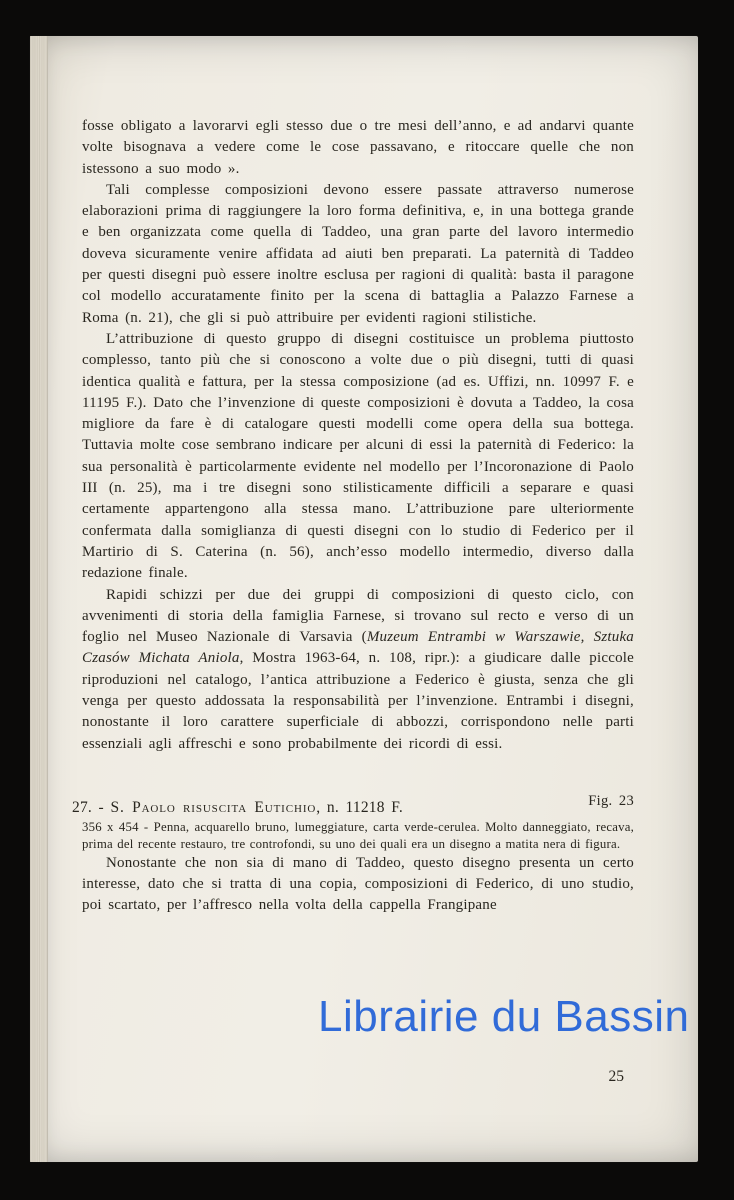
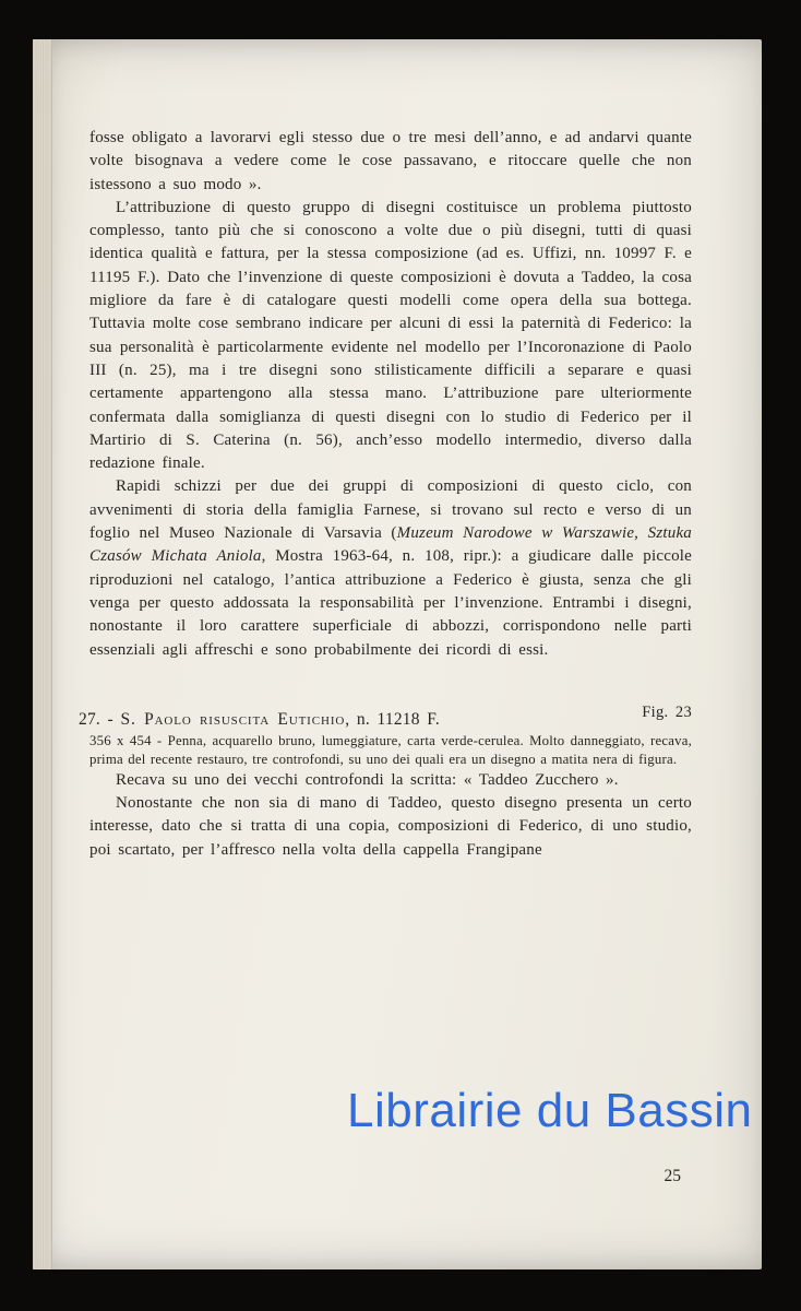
  fosse obligato a lavorarvi egli stesso due o tre mesi dell’anno, e ad andarvi quante volte bisognava a vedere come le cose passavano, e ritoccare quelle che non istessono a suo modo ».
- Tali complesse composizioni devono essere passate attraverso numerose elaborazioni prima di raggiungere la loro forma definitiva, e, in una bottega grande e ben organizzata come quella di Taddeo, una gran parte del lavoro intermedio doveva sicuramente venire affidata ad aiuti ben preparati. La paternità di Taddeo per questi disegni può essere inoltre esclusa per ragioni di qualità: basta il paragone col modello accuratamente finito per la scena di battaglia a Palazzo Farnese a Roma (n. 21), che gli si può attribuire per evidenti ragioni stilistiche.
  L’attribuzione di questo gruppo di disegni costituisce un problema piuttosto complesso, tanto più che si conoscono a volte due o più disegni, tutti di quasi identica qualità e fattura, per la stessa composizione (ad es. Uffizi, nn. 10997 F. e 11195 F.). Dato che l’invenzione di queste composizioni è dovuta a Taddeo, la cosa migliore da fare è di catalogare questi modelli come opera della sua bottega. Tuttavia molte cose sembrano indicare per alcuni di essi la paternità di Federico: la sua personalità è particolarmente evidente nel modello per l’Incoronazione di Paolo III (n. 25), ma i tre disegni sono stilisticamente difficili a separare e quasi certamente appartengono alla stessa mano. L’attribuzione pare ulteriormente confermata dalla somiglianza di questi disegni con lo studio di Federico per il Martirio di S. Caterina (n. 56), anch’esso modello intermedio, diverso dalla redazione finale.
- Rapidi schizzi per due dei gruppi di composizioni di questo ciclo, con avvenimenti di storia della famiglia Farnese, si trovano sul recto e verso di un foglio nel Museo Nazionale di Varsavia (Muzeum Entrambi w Warszawie, Sztuka Czasów Michata Aniola, Mostra 1963-64, n. 108, ripr.): a giudicare dalle piccole riproduzioni nel catalogo, l’antica attribuzione a Federico è giusta, senza che gli venga per questo addossata la responsabilità per l’invenzione. Entrambi i disegni, nonostante il loro carattere superficiale di abbozzi, corrispondono nelle parti essenziali agli affreschi e sono probabilmente dei ricordi di essi.
+ Rapidi schizzi per due dei gruppi di composizioni di questo ciclo, con avvenimenti di storia della famiglia Farnese, si trovano sul recto e verso di un foglio nel Museo Nazionale di Varsavia (Muzeum Narodowe w Warszawie, Sztuka Czasów Michata Aniola, Mostra 1963-64, n. 108, ripr.): a giudicare dalle piccole riproduzioni nel catalogo, l’antica attribuzione a Federico è giusta, senza che gli venga per questo addossata la responsabilità per l’invenzione. Entrambi i disegni, nonostante il loro carattere superficiale di abbozzi, corrispondono nelle parti essenziali agli affreschi e sono probabilmente dei ricordi di essi.
  27. - S. Paolo risuscita Eutichio, n. 11218 F.
  Fig. 23
  356 x 454 - Penna, acquarello bruno, lumeggiature, carta verde-cerulea. Molto danneggiato, recava, prima del recente restauro, tre controfondi, su uno dei quali era un disegno a matita nera di figura.
+ Recava su uno dei vecchi controfondi la scritta: « Taddeo Zucchero ».
  Nonostante che non sia di mano di Taddeo, questo disegno presenta un certo interesse, dato che si tratta di una copia, composizioni di Federico, di uno studio, poi scartato, per l’affresco nella volta della cappella Frangipane
  25
  Librairie du Bassin
